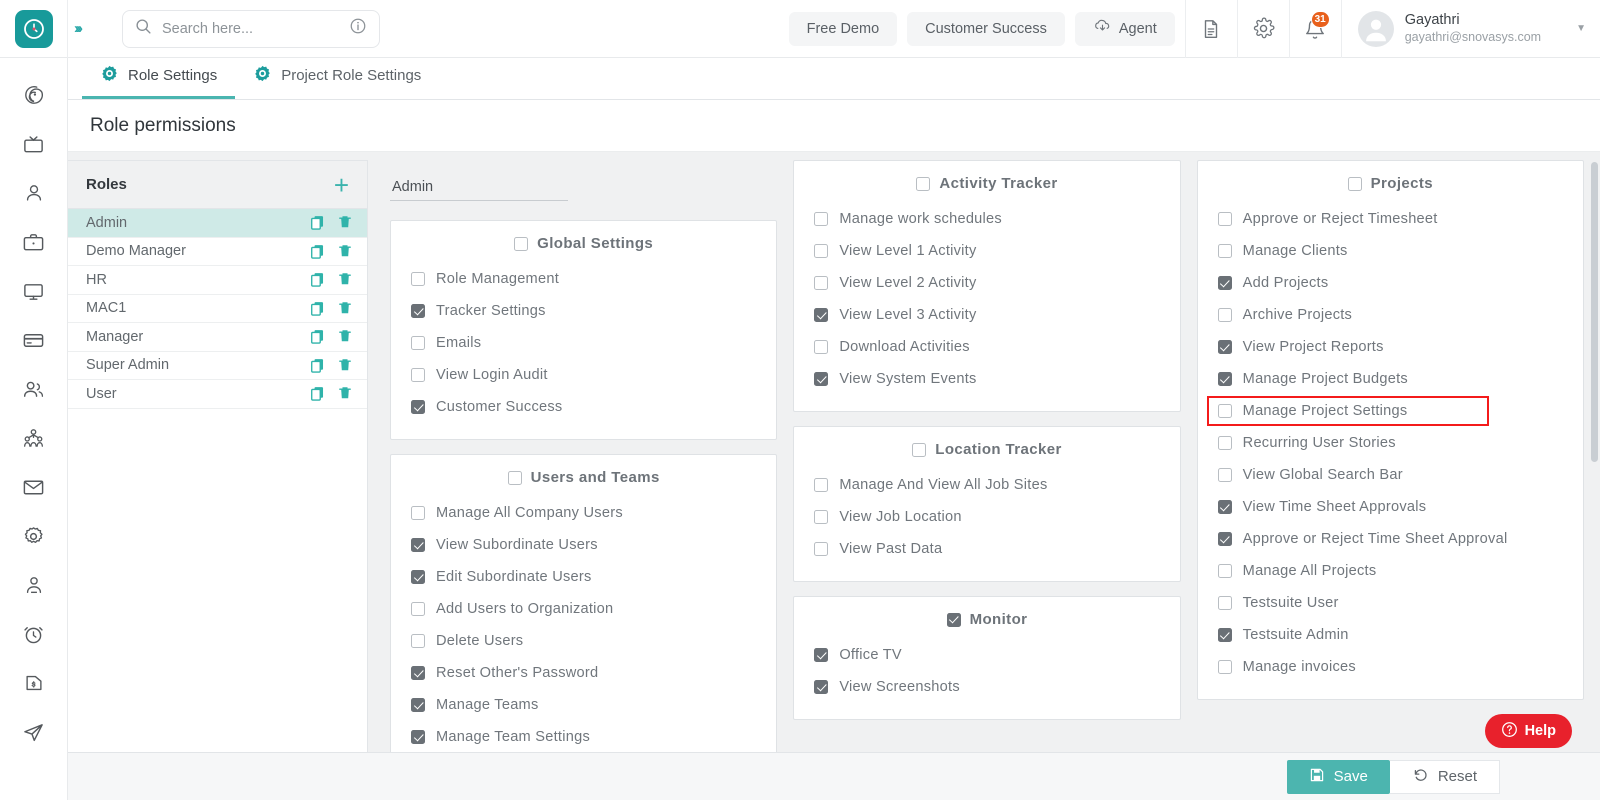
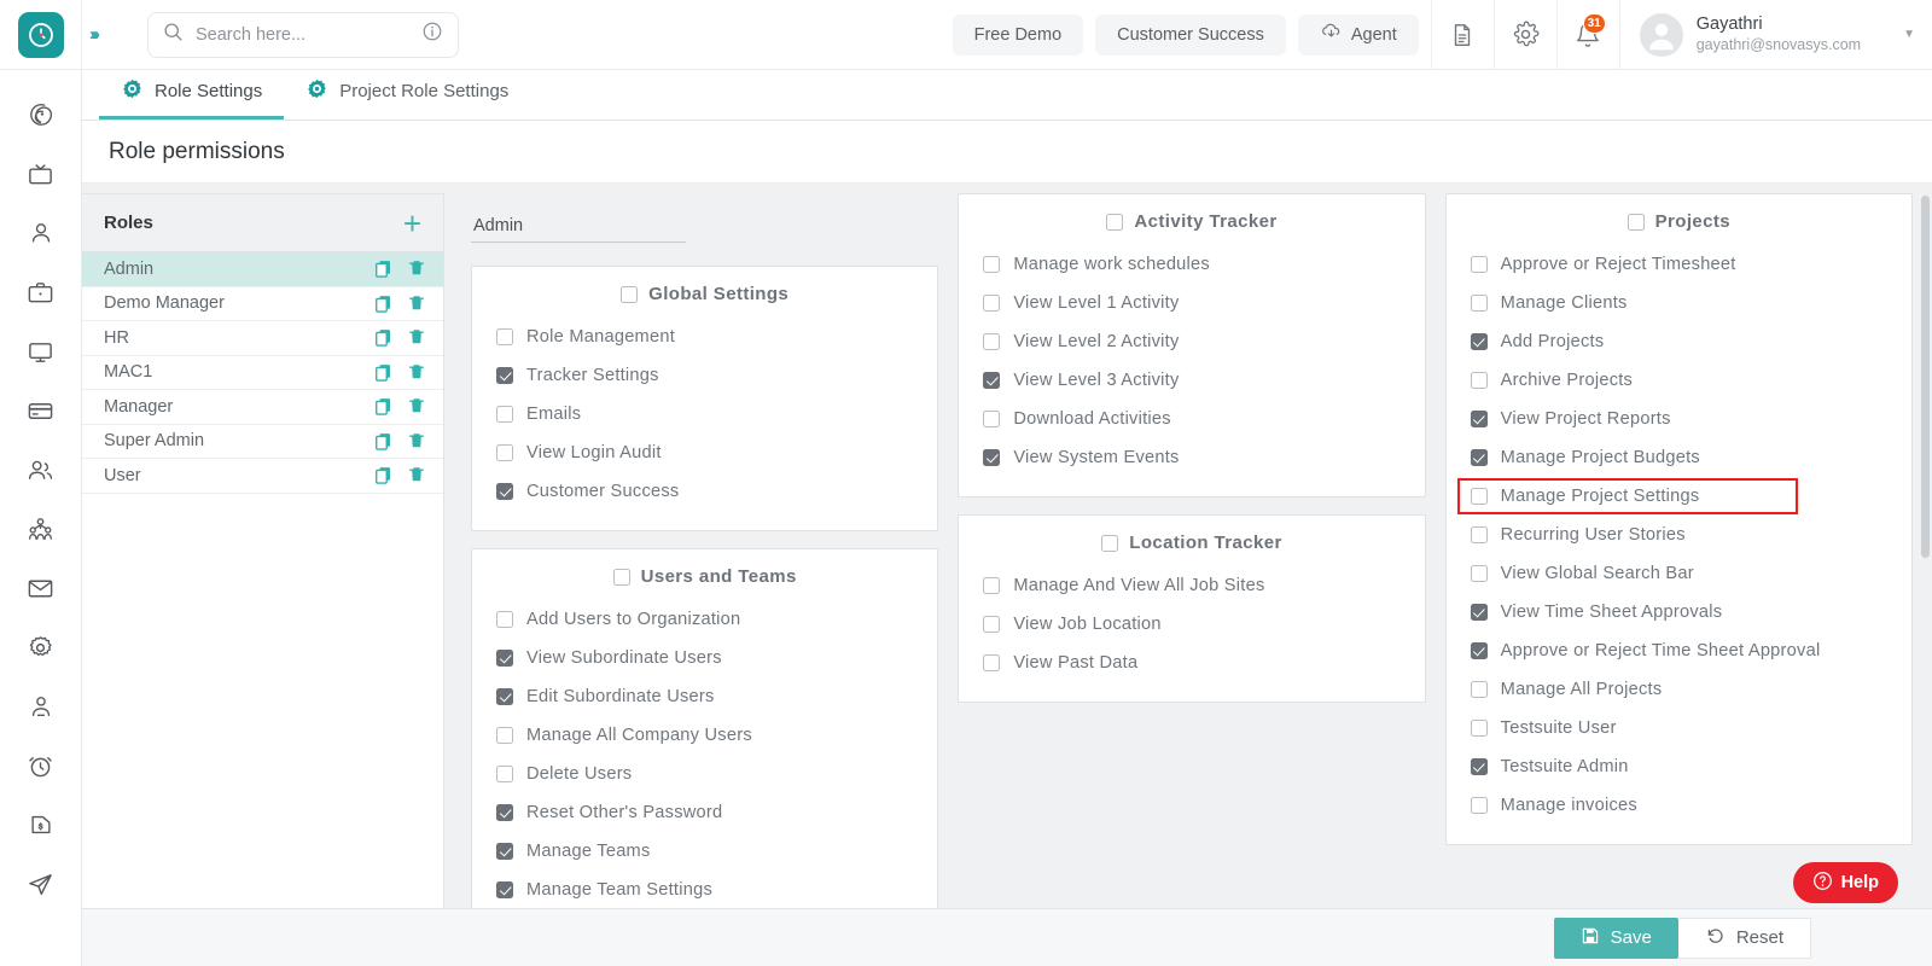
  ›››
  Search here...
  Free Demo
  Customer Success
  Agent
  31
  Gayathri
  gayathri@snovasys.com
  ▼
  Role Settings
  Project Role Settings
  Role permissions
  Roles
  +
  Admin
  Demo Manager
  HR
  MAC1
  Manager
  Super Admin
  User
  Admin
  Global Settings
  Role Management
  Tracker Settings
  Emails
  View Login Audit
  Customer Success
  Users and Teams
- Manage All Company Users
+ Add Users to Organization
  View Subordinate Users
  Edit Subordinate Users
- Add Users to Organization
+ Manage All Company Users
  Delete Users
  Reset Other's Password
  Manage Teams
  Manage Team Settings
  Activity Tracker
  Manage work schedules
  View Level 1 Activity
  View Level 2 Activity
  View Level 3 Activity
  Download Activities
  View System Events
  Location Tracker
  Manage And View All Job Sites
  View Job Location
  View Past Data
- Monitor
- Office TV
- View Screenshots
  Projects
  Approve or Reject Timesheet
  Manage Clients
  Add Projects
  Archive Projects
  View Project Reports
  Manage Project Budgets
  Manage Project Settings
  Recurring User Stories
  View Global Search Bar
  View Time Sheet Approvals
  Approve or Reject Time Sheet Approval
  Manage All Projects
  Testsuite User
  Testsuite Admin
  Manage invoices
  Help
  Save
  Reset
